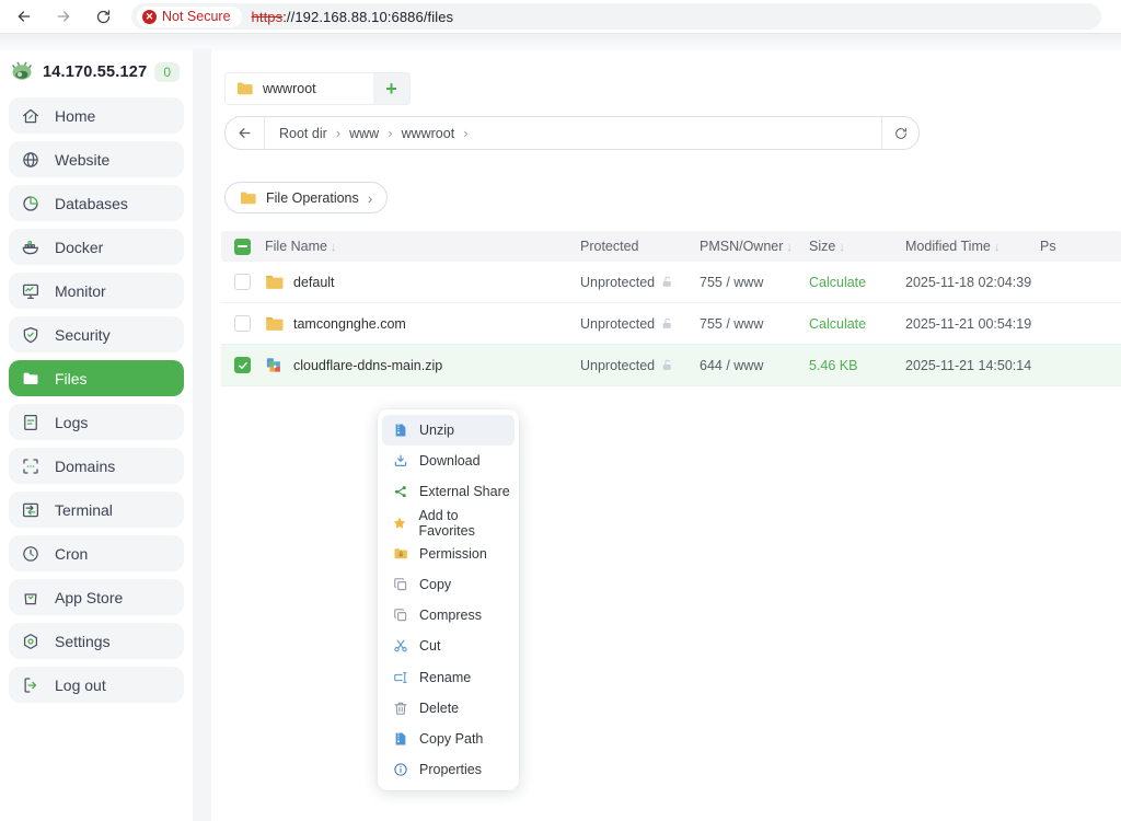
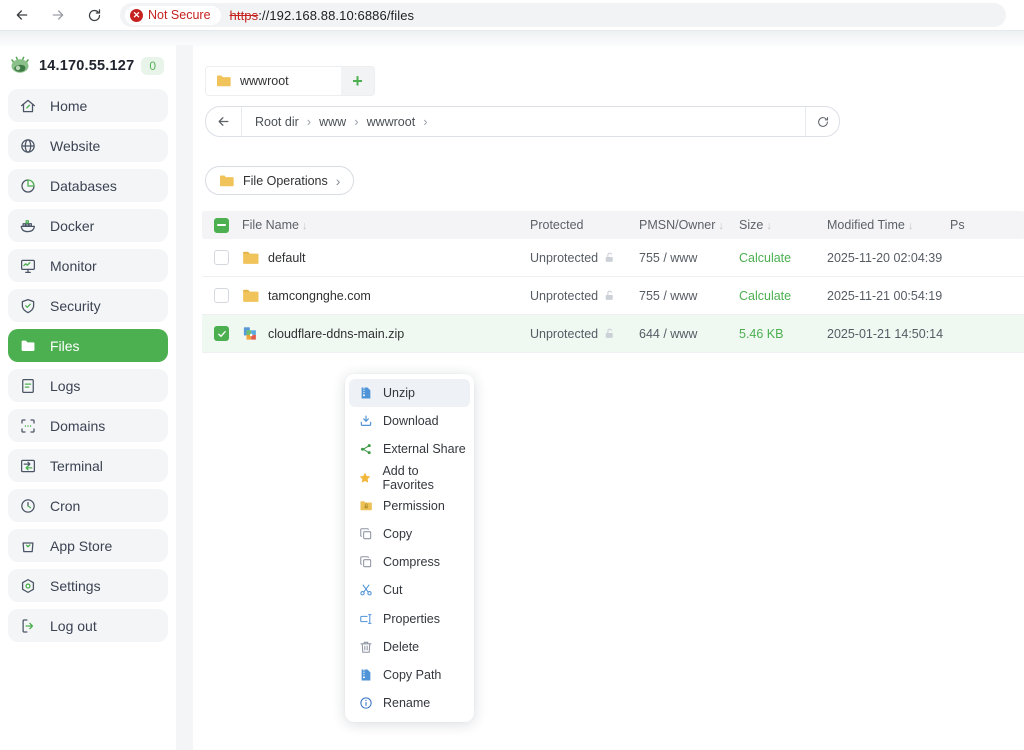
  ✕
  Not Secure
  https://192.168.88.10:6886/files
  14.170.55.127
  0
  Home
  Website
  Databases
  Docker
  Monitor
  Security
  Files
  Logs
  Domains
  Terminal
  Cron
  App Store
  Settings
  Log out
  wwwroot
  +
  Root dir
  ›
  www
  ›
  wwwroot
  ›
  File Operations
  ›
  File Name ↓
  Protected
  PMSN/Owner ↓
  Size ↓
  Modified Time ↓
  Ps
  default
  Unprotected
  755 / www
  Calculate
- 2025-11-18 02:04:39
+ 2025-11-20 02:04:39
  tamcongnghe.com
  Unprotected
  755 / www
  Calculate
  2025-11-21 00:54:19
  cloudflare-ddns-main.zip
  Unprotected
  644 / www
  5.46 KB
- 2025-11-21 14:50:14
+ 2025-01-21 14:50:14
  Unzip
  Download
  External Share
  Add to Favorites
  Permission
  Copy
  Compress
  Cut
- Rename
+ Properties
  Delete
  Copy Path
- Properties
+ Rename
